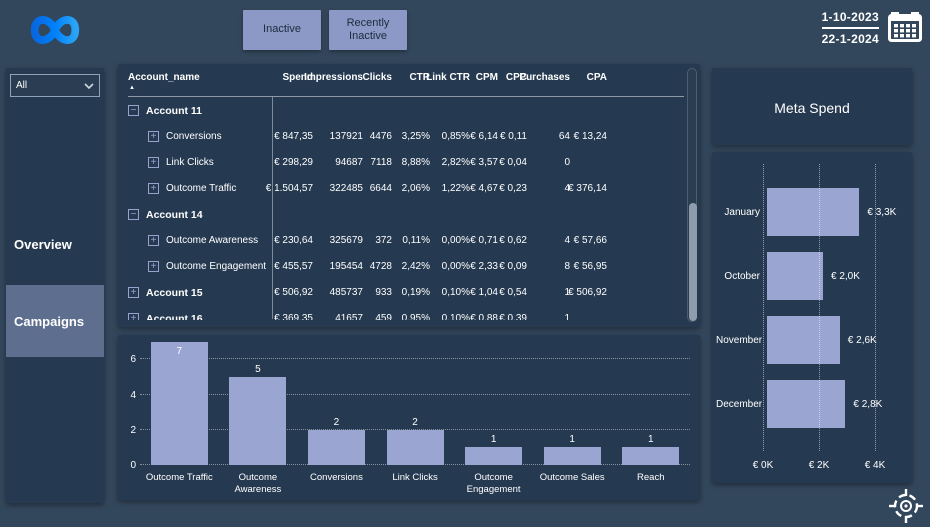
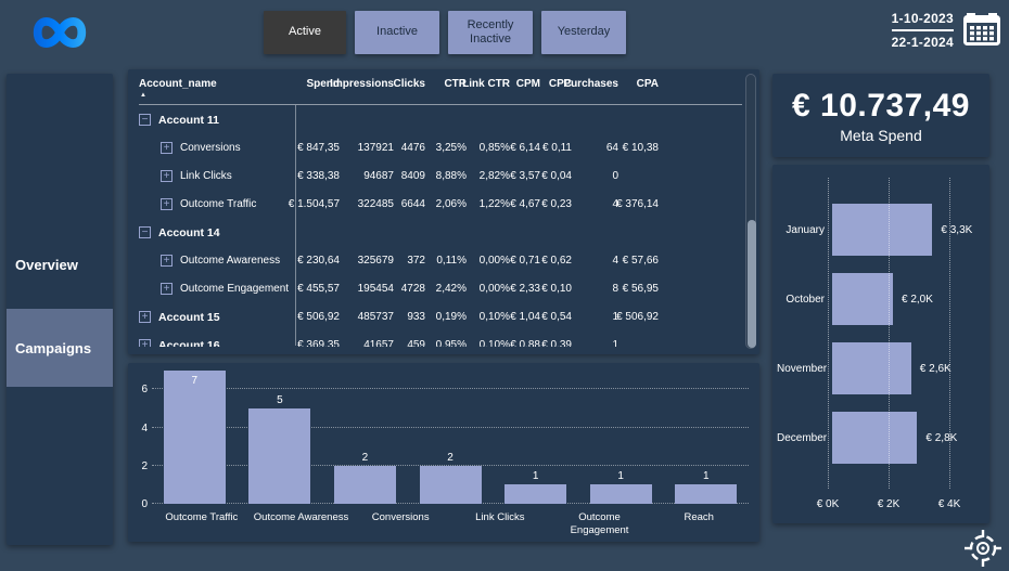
+ Active
  Inactive
  Recently Inactive
+ Yesterday
  1-10-2023
  22-1-2024
- All
  Overview
  Campaigns
  Account_name
  Spend
  Impressions
  Clicks
  CTR
  Link CTR
  CPM
  CPC
  Purchases
  CPA
  −
  Account 11
  +
  Conversions
  € 847,35
  137921
  4476
  3,25%
  0,85%
  € 6,14
  € 0,11
  64
- € 13,24
+ € 10,38
  +
  Link Clicks
- € 298,29
+ € 338,38
  94687
- 7118
+ 8409
  8,88%
  2,82%
  € 3,57
  € 0,04
  0
  +
  Outcome Traffic
  € 1.504,57
  322485
  6644
  2,06%
  1,22%
  € 4,67
  € 0,23
  4
  € 376,14
  −
  Account 14
  +
  Outcome Awareness
  € 230,64
  325679
  372
  0,11%
  0,00%
  € 0,71
  € 0,62
  4
  € 57,66
  +
  Outcome Engagement
  € 455,57
  195454
  4728
  2,42%
  0,00%
  € 2,33
- € 0,09
+ € 0,10
  8
  € 56,95
  +
  Account 15
  € 506,92
  485737
  933
  0,19%
  0,10%
  € 1,04
  € 0,54
  1
  € 506,92
  +
  Account 16
  € 369,35
  41657
  459
  0,95%
  0,10%
  € 0,88
  € 0,39
  1
+ € 10.737,49
  Meta Spend
  January
  € 3,3K
  October
  € 2,0K
  November
  € 2,6K
  December
  € 2,8K
  € 0K
  € 2K
  € 4K
  0
  2
  4
  6
  7
  5
  2
  2
  1
  1
  1
  Outcome Traffic
  Outcome Awareness
  Conversions
  Link Clicks
  Outcome Engagement
- Outcome Sales
  Reach
